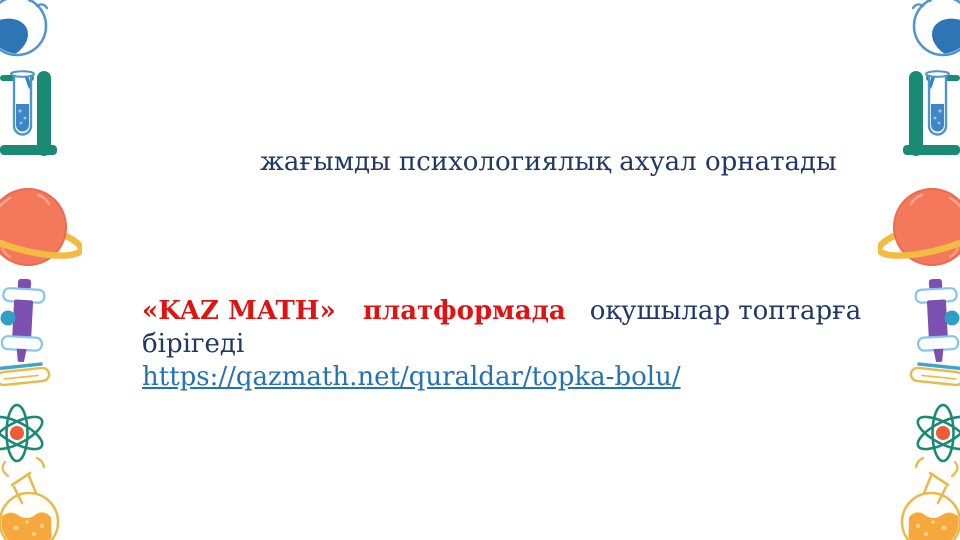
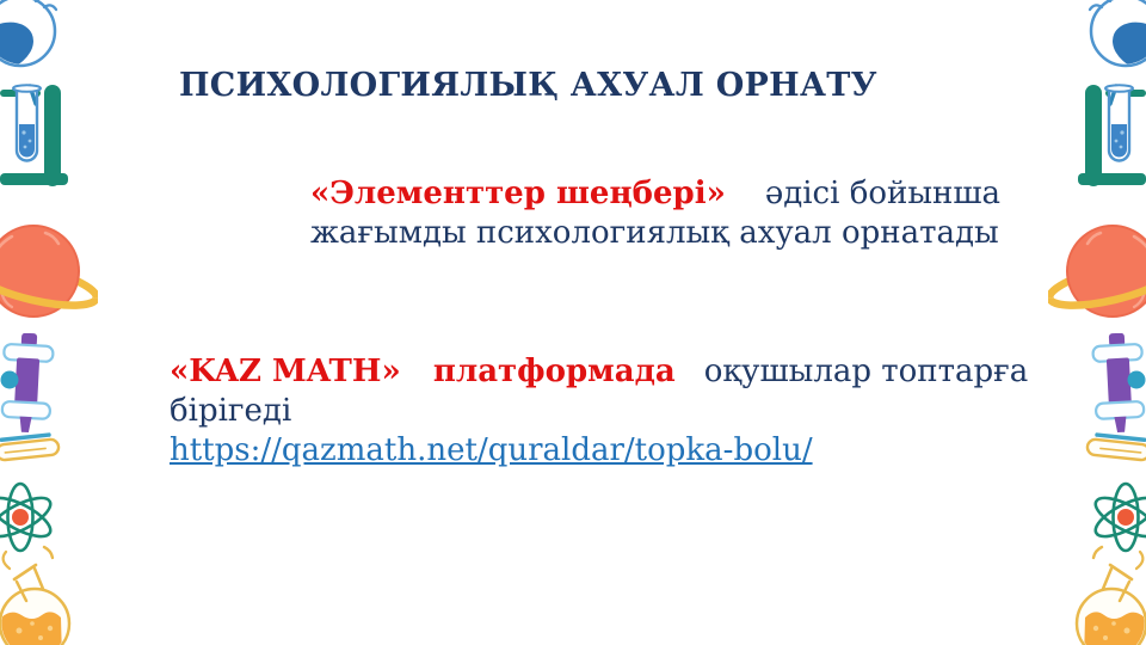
+ ПСИХОЛОГИЯЛЫҚ АХУАЛ ОРНАТУ
+ «Элементтер шеңбері» әдісі бойынша
  жағымды психологиялық ахуал орнатады
  «KAZ MATH» платформада оқушылар топтарға
  бірігеді
  https://qazmath.net/quraldar/topka-bolu/
